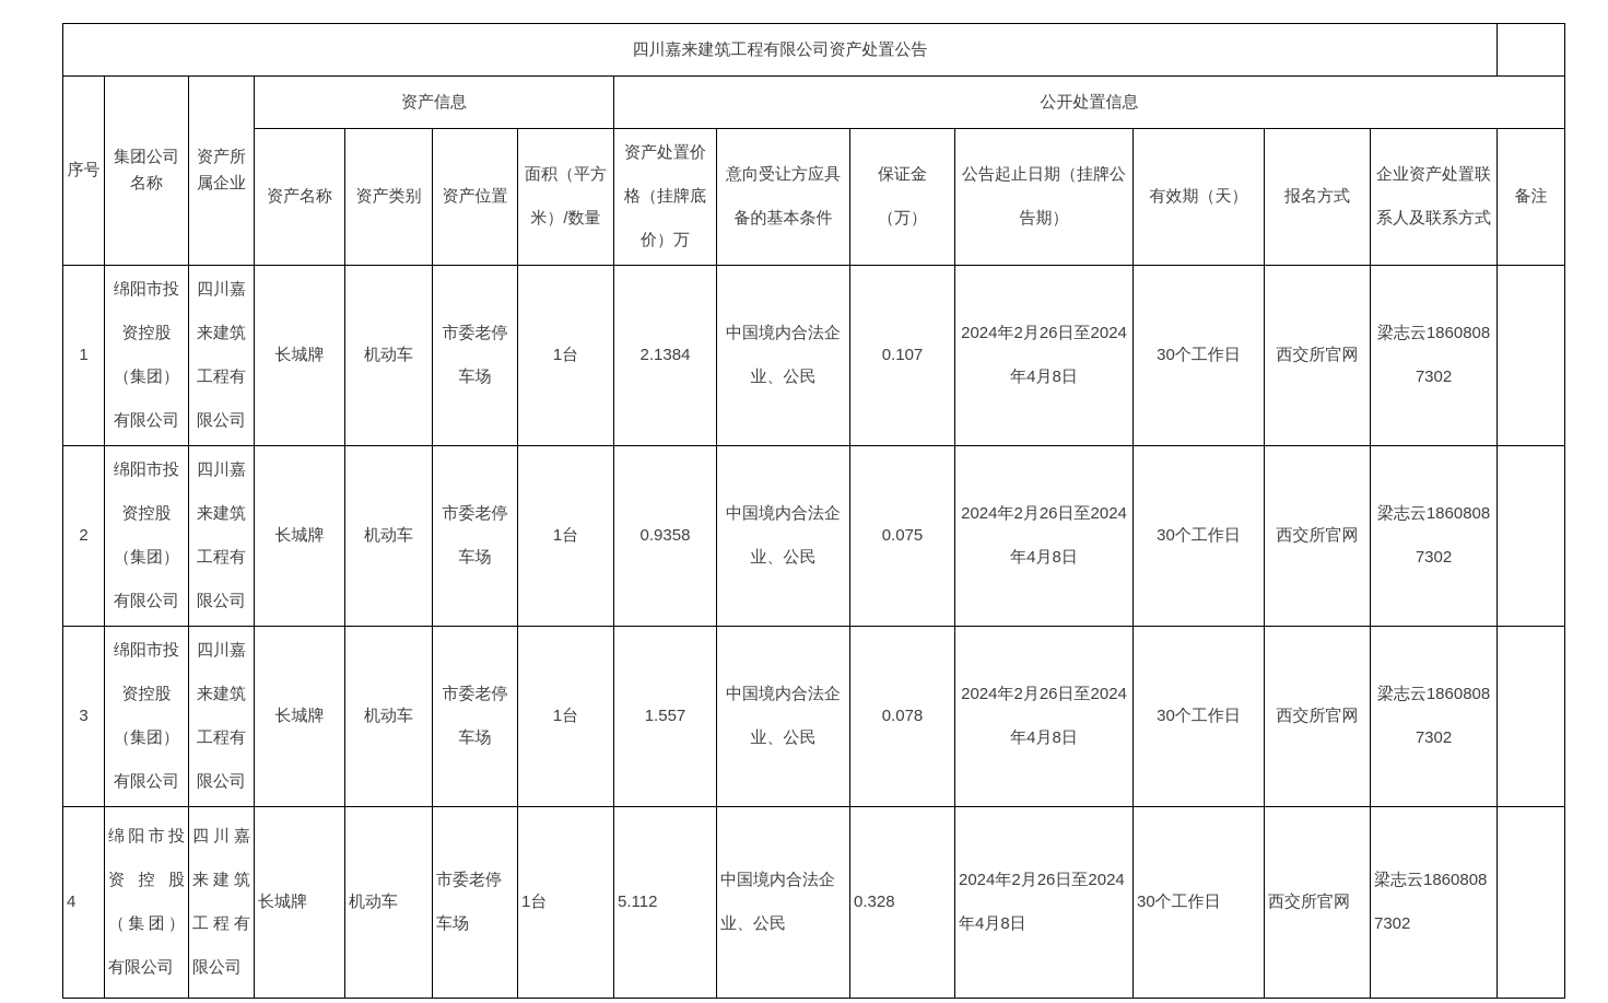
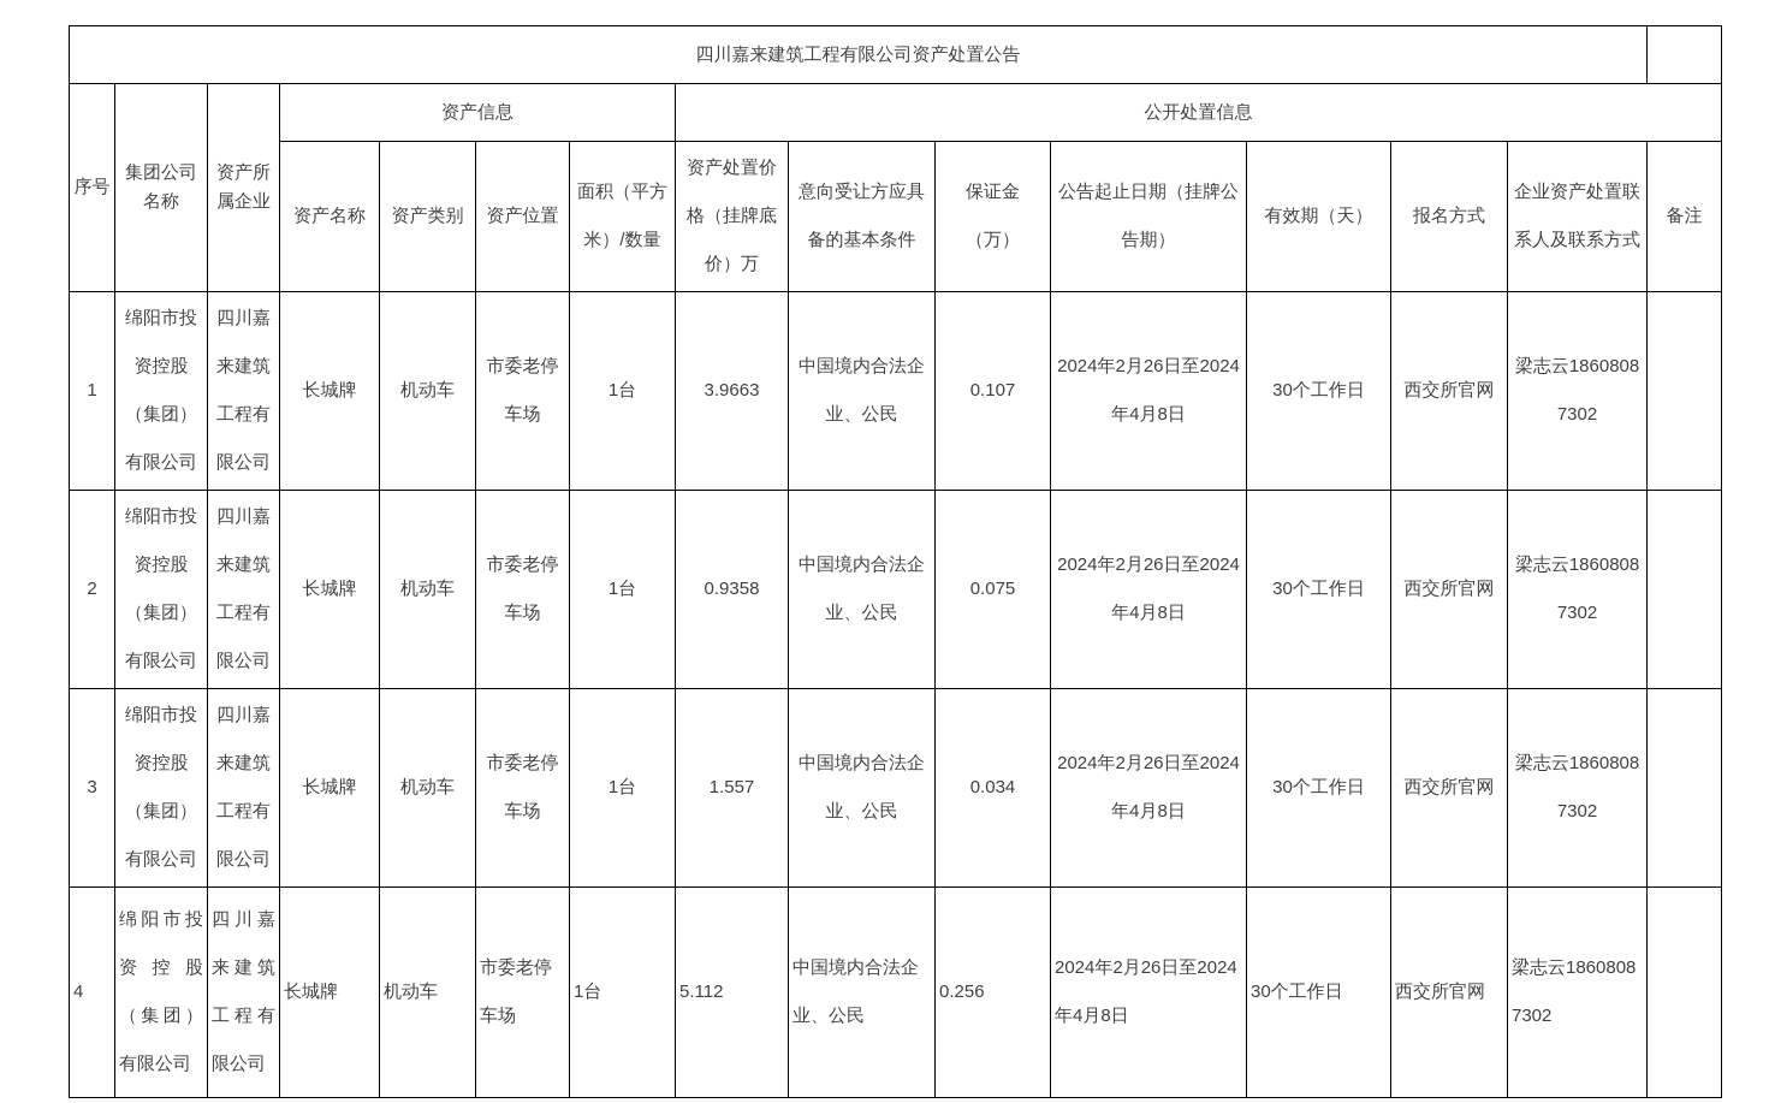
  四川嘉来建筑工程有限公司资产处置公告
  序号	集团公司名称	资产所属企业	资产信息	公开处置信息
  资产名称	资产类别	资产位置	面积（平方米）/数量	资产处置价格（挂牌底价）万	意向受让方应具备的基本条件	保证金（万）	公告起止日期（挂牌公告期）	有效期（天）	报名方式	企业资产处置联系人及联系方式	备注
- 1	绵阳市投资控股（集团）有限公司	四川嘉来建筑工程有限公司	长城牌	机动车	市委老停车场	1台	2.1384	中国境内合法企业、公民	0.107	2024年2月26日至2024年4月8日	30个工作日	西交所官网	梁志云18608087302
+ 1	绵阳市投资控股（集团）有限公司	四川嘉来建筑工程有限公司	长城牌	机动车	市委老停车场	1台	3.9663	中国境内合法企业、公民	0.107	2024年2月26日至2024年4月8日	30个工作日	西交所官网	梁志云18608087302
  2	绵阳市投资控股（集团）有限公司	四川嘉来建筑工程有限公司	长城牌	机动车	市委老停车场	1台	0.9358	中国境内合法企业、公民	0.075	2024年2月26日至2024年4月8日	30个工作日	西交所官网	梁志云18608087302
- 3	绵阳市投资控股（集团）有限公司	四川嘉来建筑工程有限公司	长城牌	机动车	市委老停车场	1台	1.557	中国境内合法企业、公民	0.078	2024年2月26日至2024年4月8日	30个工作日	西交所官网	梁志云18608087302
+ 3	绵阳市投资控股（集团）有限公司	四川嘉来建筑工程有限公司	长城牌	机动车	市委老停车场	1台	1.557	中国境内合法企业、公民	0.034	2024年2月26日至2024年4月8日	30个工作日	西交所官网	梁志云18608087302
- 4	绵阳市投资控股（集团）有限公司	四川嘉来建筑工程有限公司	长城牌	机动车	市委老停车场	1台	5.112	中国境内合法企业、公民	0.328	2024年2月26日至2024年4月8日	30个工作日	西交所官网	梁志云18608087302
+ 4	绵阳市投资控股（集团）有限公司	四川嘉来建筑工程有限公司	长城牌	机动车	市委老停车场	1台	5.112	中国境内合法企业、公民	0.256	2024年2月26日至2024年4月8日	30个工作日	西交所官网	梁志云18608087302
